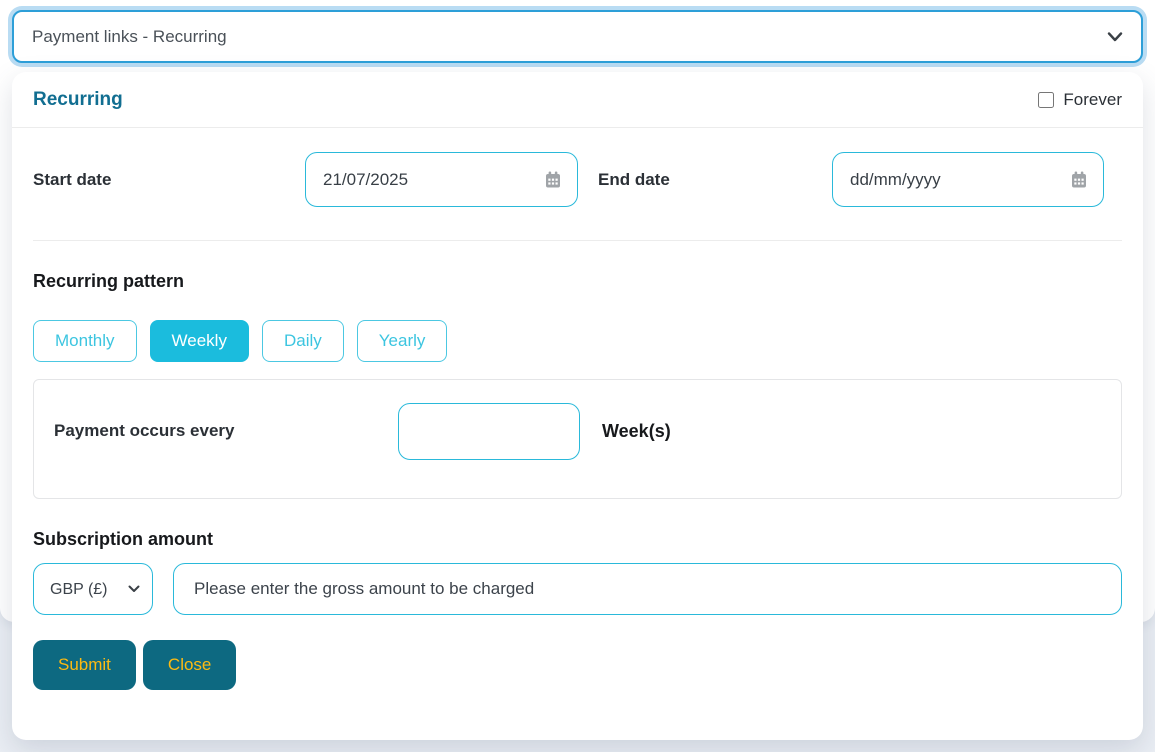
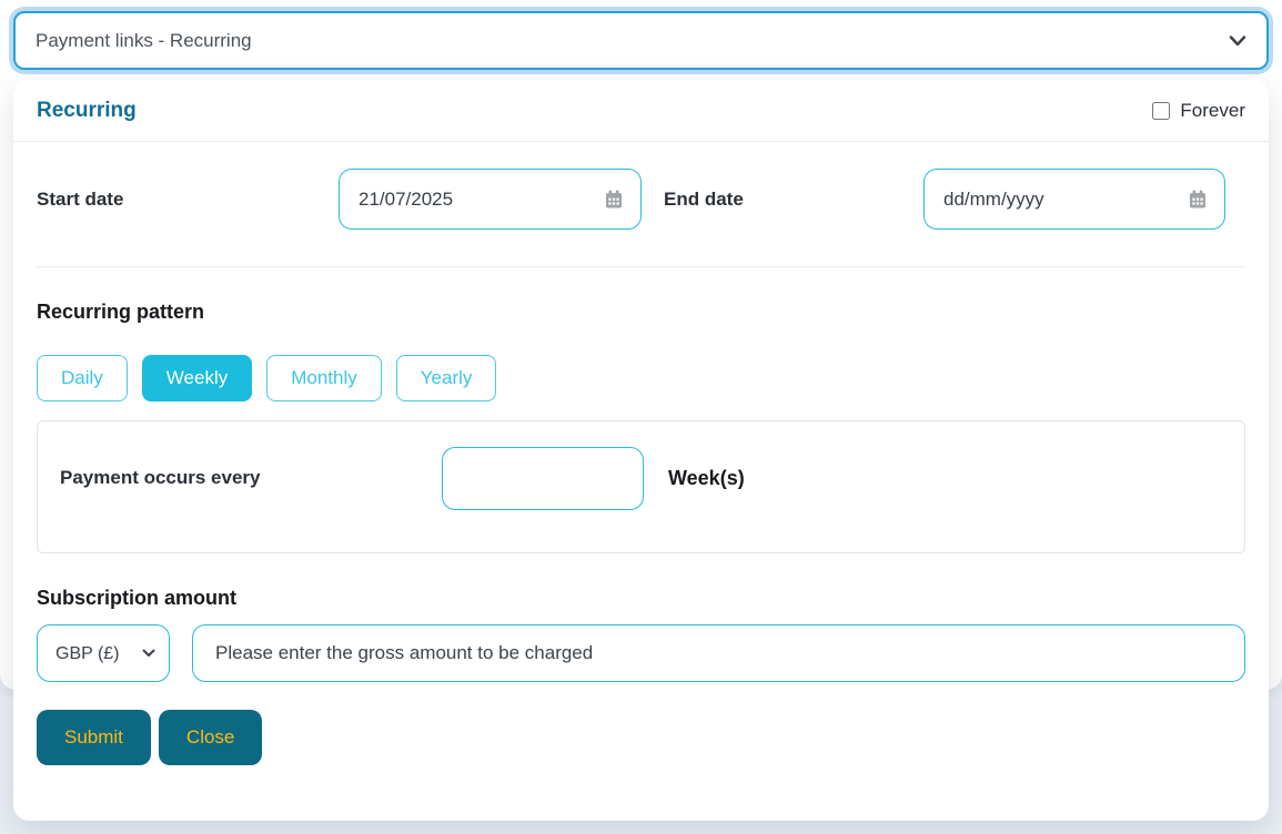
  Payment links - Recurring
  Recurring
  Forever
  Start date
  21/07/2025
  End date
  dd/mm/yyyy
  Recurring pattern
- Monthly
+ Daily
  Weekly
- Daily
+ Monthly
  Yearly
  Payment occurs every
  Week(s)
  Subscription amount
  GBP (£)
  Please enter the gross amount to be charged
  Submit
  Close
